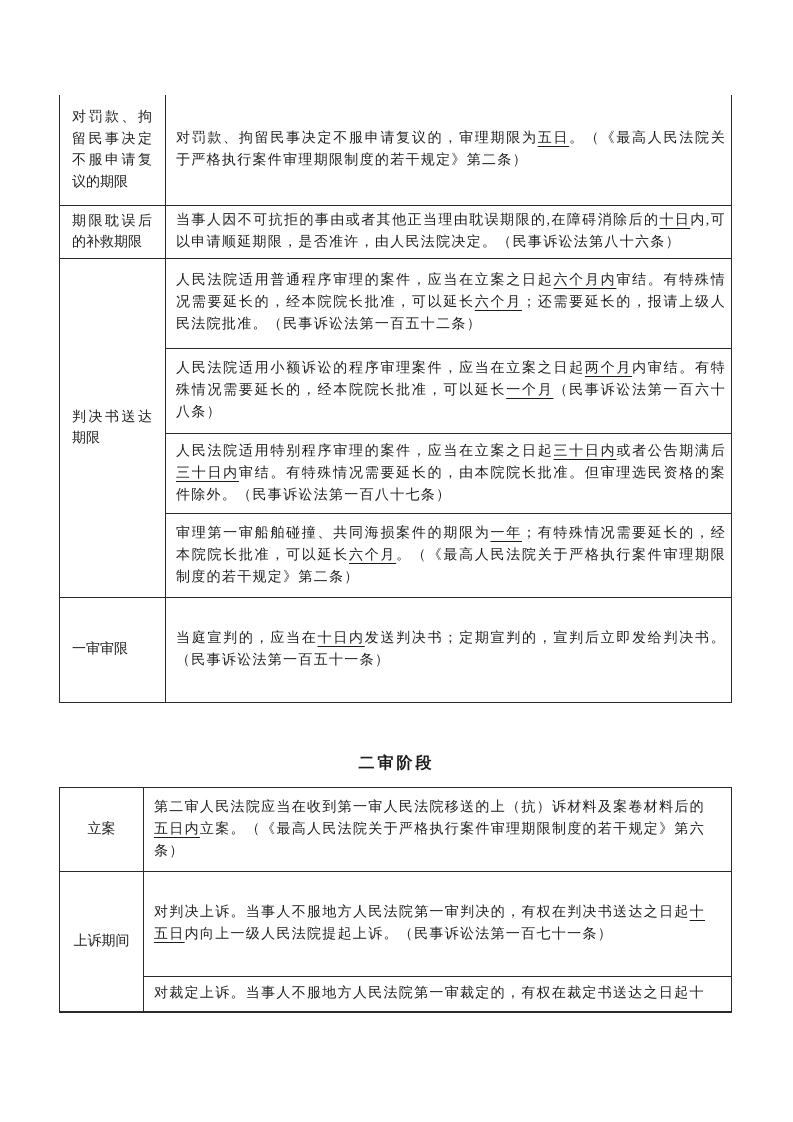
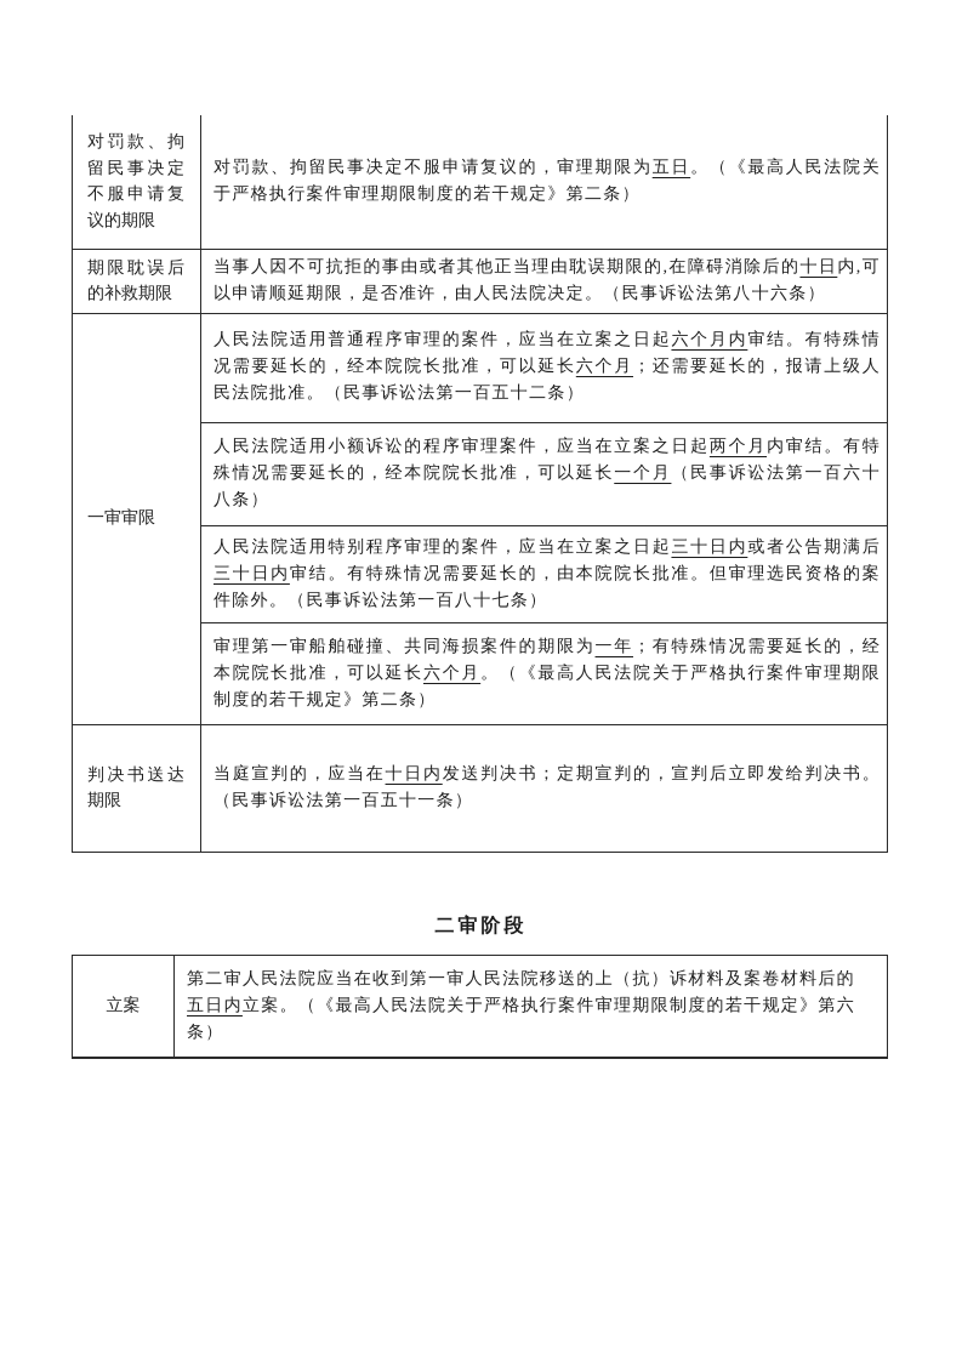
  对罚款、拘留民事决定不服申请复议的期限
  对罚款、拘留民事决定不服申请复议的，审理期限为五日。（《最高人民法院关于严格执行案件审理期限制度的若干规定》第二条）
  期限耽误后的补救期限
  当事人因不可抗拒的事由或者其他正当理由耽误期限的,在障碍消除后的十日内,可以申请顺延期限，是否准许，由人民法院决定。（民事诉讼法第八十六条）
- 判决书送达期限
+ 一审审限
  人民法院适用普通程序审理的案件，应当在立案之日起六个月内审结。有特殊情况需要延长的，经本院院长批准，可以延长六个月；还需要延长的，报请上级人民法院批准。（民事诉讼法第一百五十二条）
  人民法院适用小额诉讼的程序审理案件，应当在立案之日起两个月内审结。有特殊情况需要延长的，经本院院长批准，可以延长一个月（民事诉讼法第一百六十八条）
  人民法院适用特别程序审理的案件，应当在立案之日起三十日内或者公告期满后三十日内审结。有特殊情况需要延长的，由本院院长批准。但审理选民资格的案件除外。（民事诉讼法第一百八十七条）
  审理第一审船舶碰撞、共同海损案件的期限为一年；有特殊情况需要延长的，经本院院长批准，可以延长六个月。（《最高人民法院关于严格执行案件审理期限制度的若干规定》第二条）
- 一审审限
+ 判决书送达期限
  当庭宣判的，应当在十日内发送判决书；定期宣判的，宣判后立即发给判决书。（民事诉讼法第一百五十一条）
  二审阶段
  立案
  第二审人民法院应当在收到第一审人民法院移送的上（抗）诉材料及案卷材料后的五日内立案。（《最高人民法院关于严格执行案件审理期限制度的若干规定》第六条）
- 上诉期间
- 对判决上诉。当事人不服地方人民法院第一审判决的，有权在判决书送达之日起十五日内向上一级人民法院提起上诉。（民事诉讼法第一百七十一条）
- 对裁定上诉。当事人不服地方人民法院第一审裁定的，有权在裁定书送达之日起十
